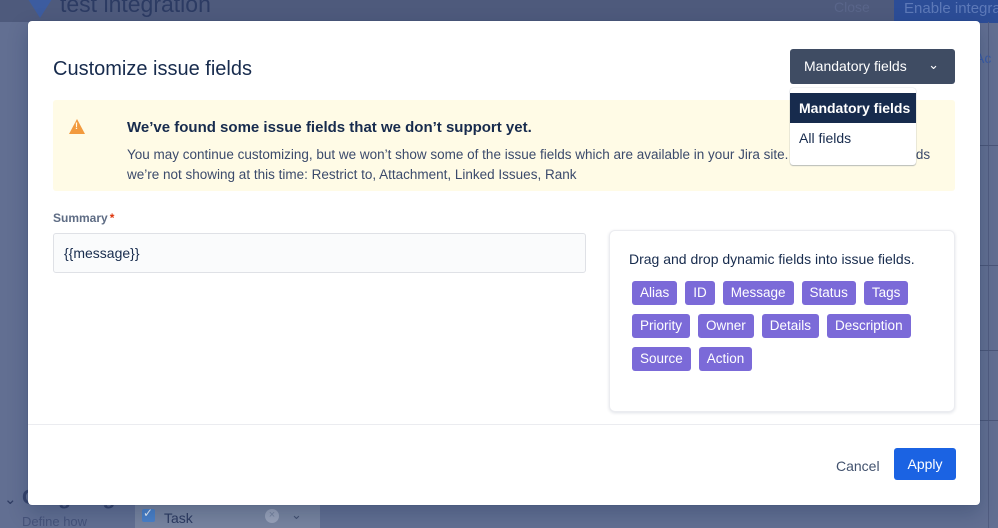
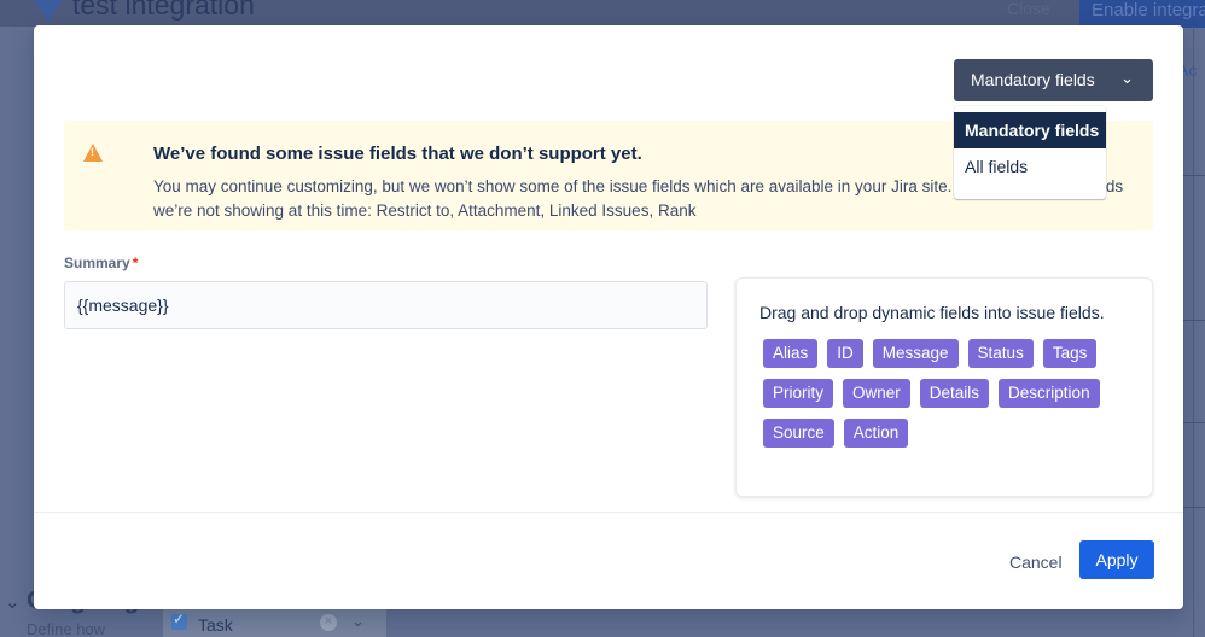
  test integration
  Enable integra
  ⌄
  Define how
  Task
  ×
  ⌄
- Customize issue fields
  Mandatory fields
  ⌄
  Mandatory fields
  All fields
  We’ve found some issue fields that we don’t support yet.
  You may continue customizing, but we won’t show some of the issue fields which are available in your Jira site.ds we’re not showing at this time: Restrict to, Attachment, Linked Issues, Rank
  Summary *
  {{message}}
  Drag and drop dynamic fields into issue fields.
  Alias
  ID
  Message
  Status
  Tags
  Priority
  Owner
  Details
  Description
  Source
  Action
  Cancel
  Apply
